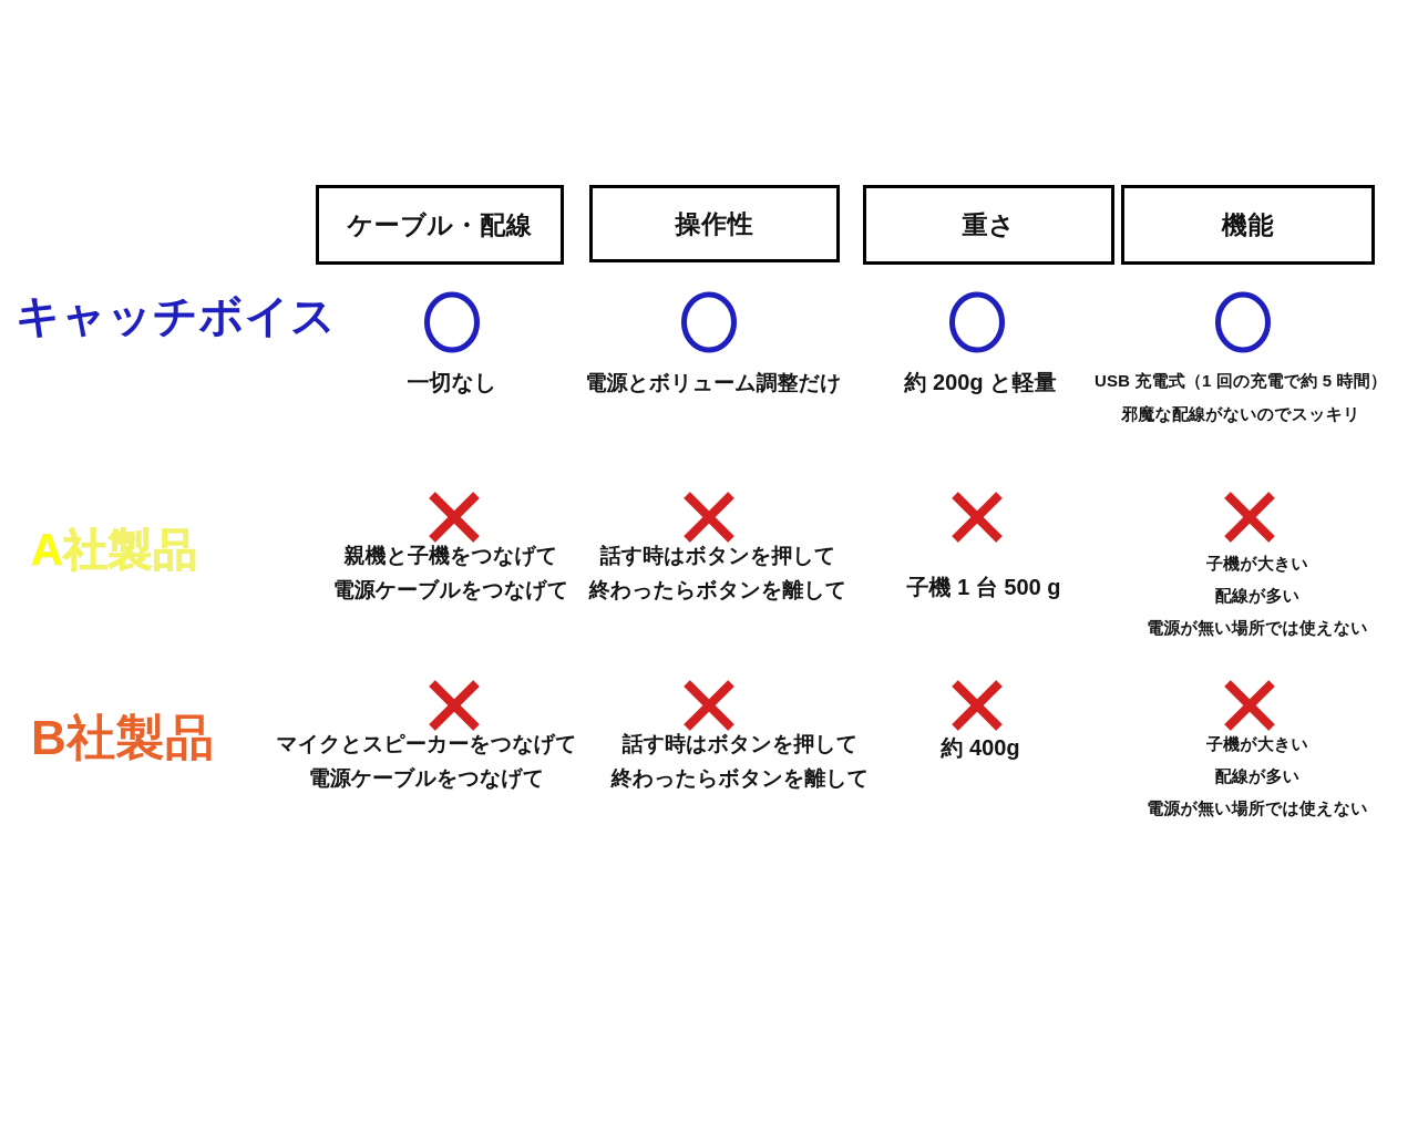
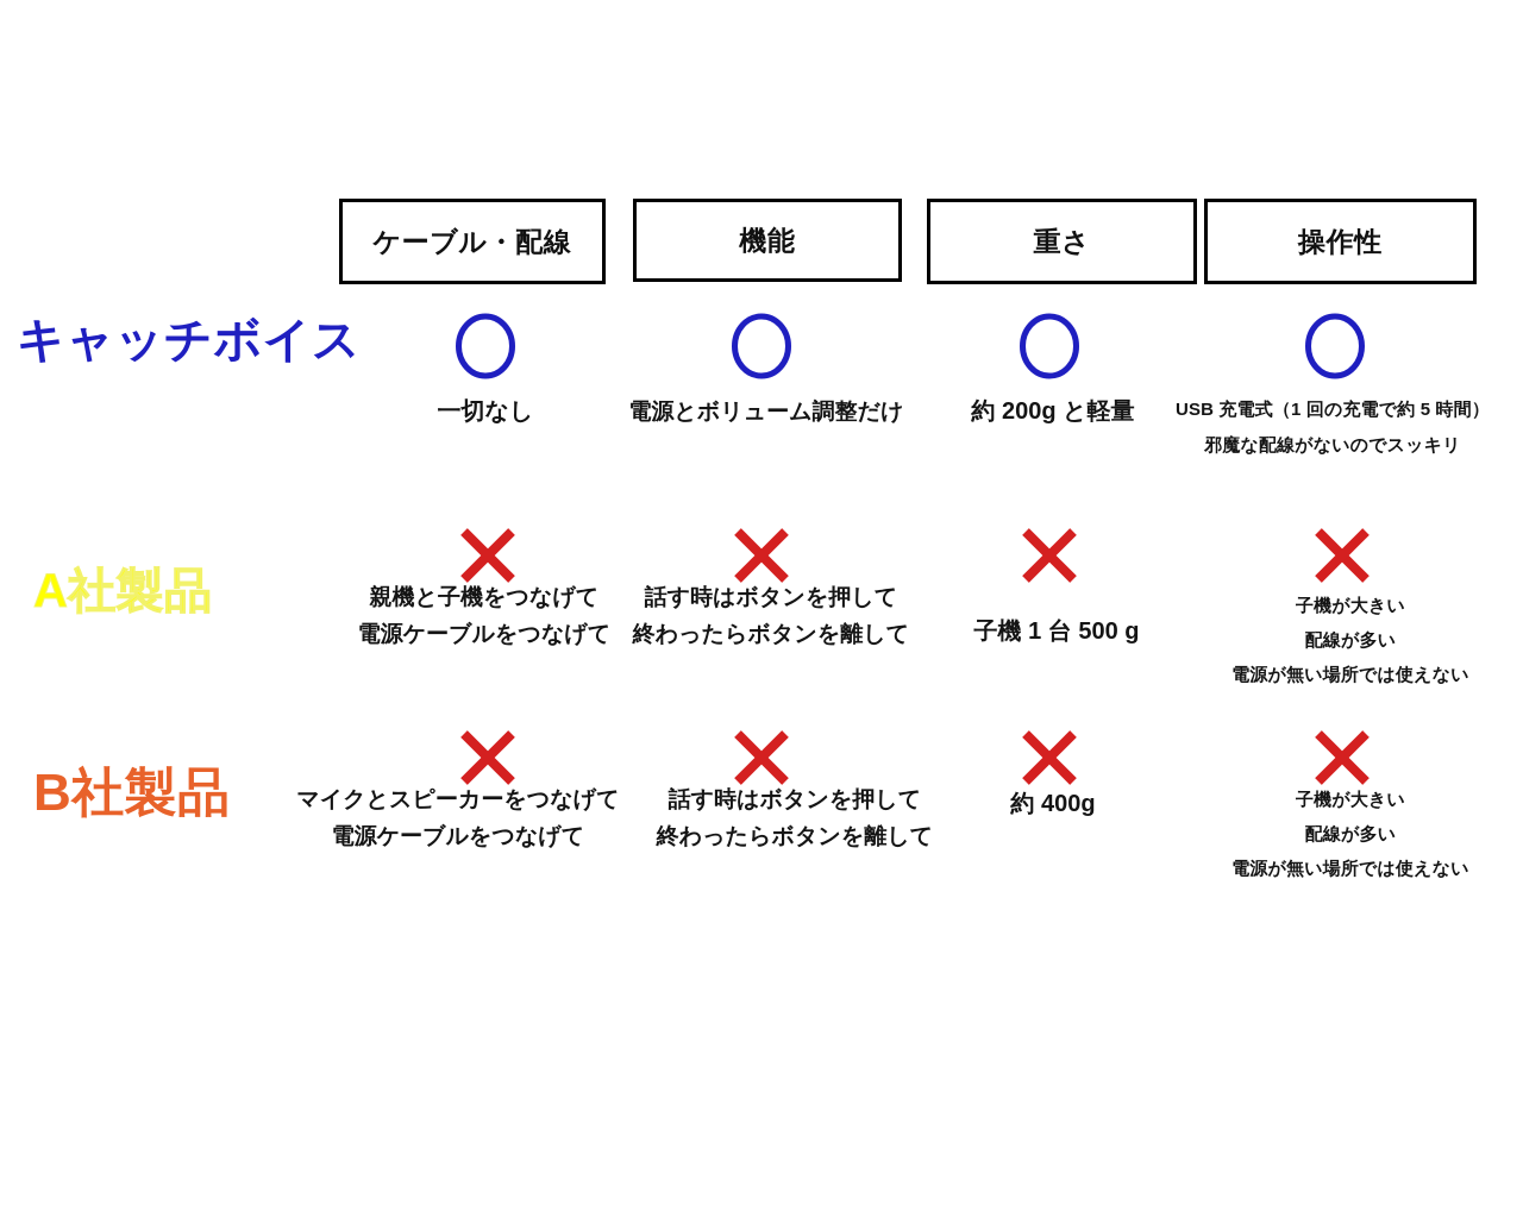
  ケーブル・配線
- 操作性
+ 機能
  重さ
- 機能
+ 操作性
  キャッチボイス
  A社製品
  B社製品
  一切なし
  電源とボリューム調整だけ
  約 200g と軽量
  USB 充電式（1 回の充電で約 5 時間）
  邪魔な配線がないのでスッキリ
  親機と子機をつなげて
  電源ケーブルをつなげて
  話す時はボタンを押して
  終わったらボタンを離して
  子機 1 台 500 g
  子機が大きい
  配線が多い
  電源が無い場所では使えない
  マイクとスピーカーをつなげて
  電源ケーブルをつなげて
  話す時はボタンを押して
  終わったらボタンを離して
  約 400g
  子機が大きい
  配線が多い
  電源が無い場所では使えない
